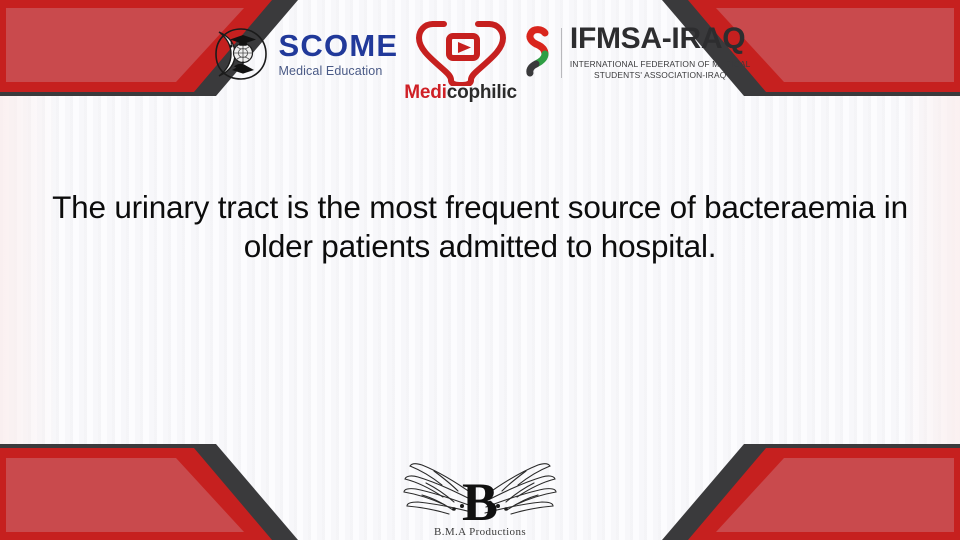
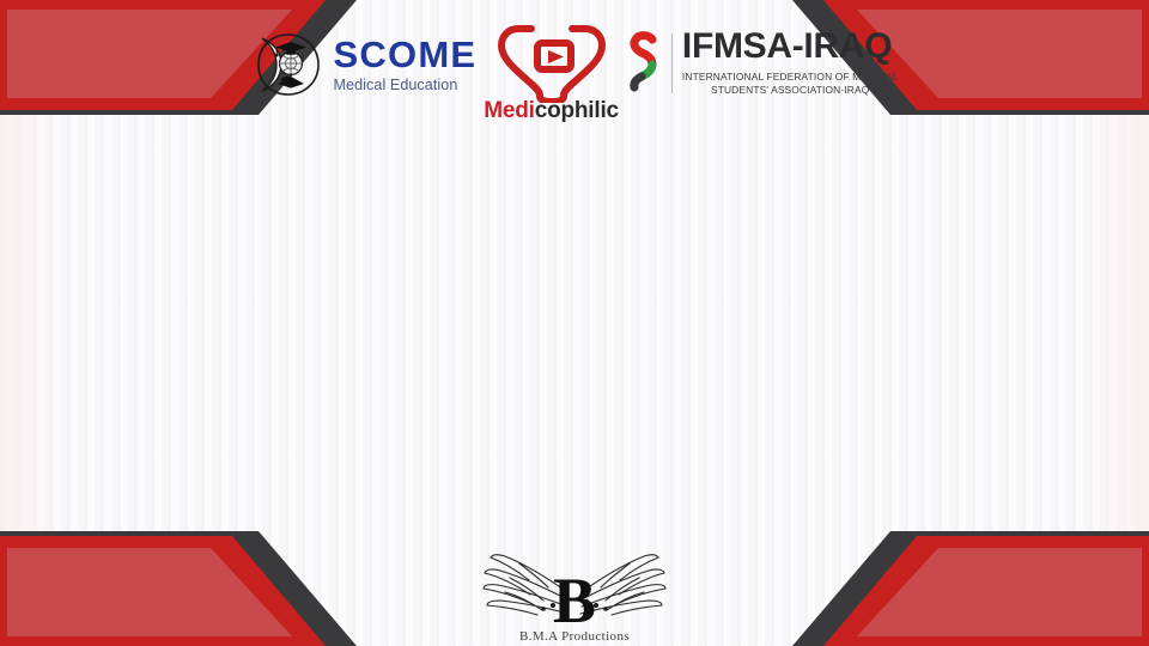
  SCOME
  Medical Education
  Medicophilic
  IFMSA-IRAQ
  INTERNATIONAL FEDERATION OF MEDICAL
  STUDENTS' ASSOCIATION-IRAQ
- The urinary tract is the most frequent source of bacteraemia in
- older patients admitted to hospital.
  B
  B.M.A Productions
